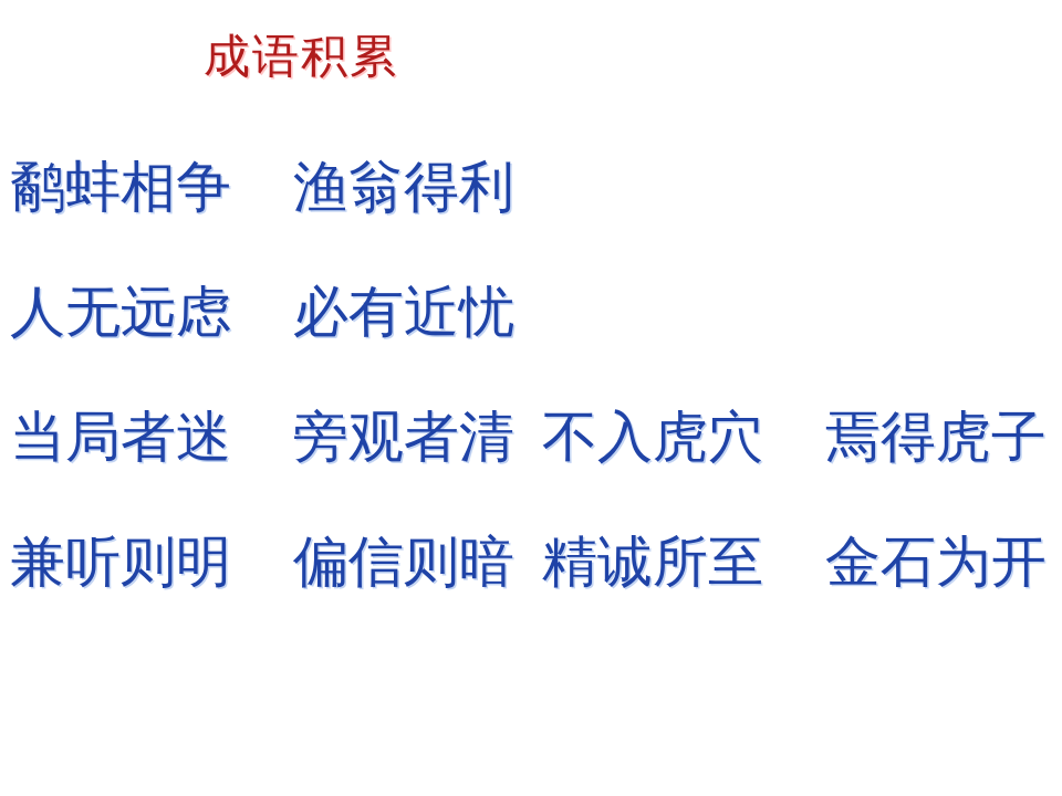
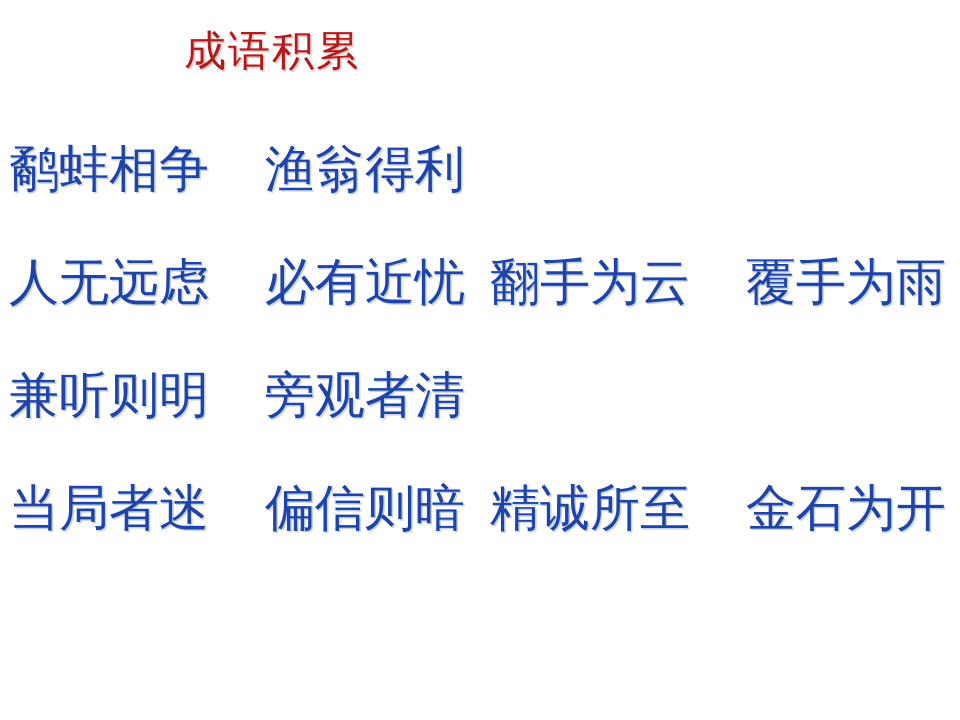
  成语积累
  鹬蚌相争 渔翁得利
  人无远虑 必有近忧
+ 翻手为云 覆手为雨
- 当局者迷 旁观者清
+ 兼听则明 旁观者清
- 不入虎穴 焉得虎子
- 兼听则明 偏信则暗
+ 当局者迷 偏信则暗
  精诚所至 金石为开
